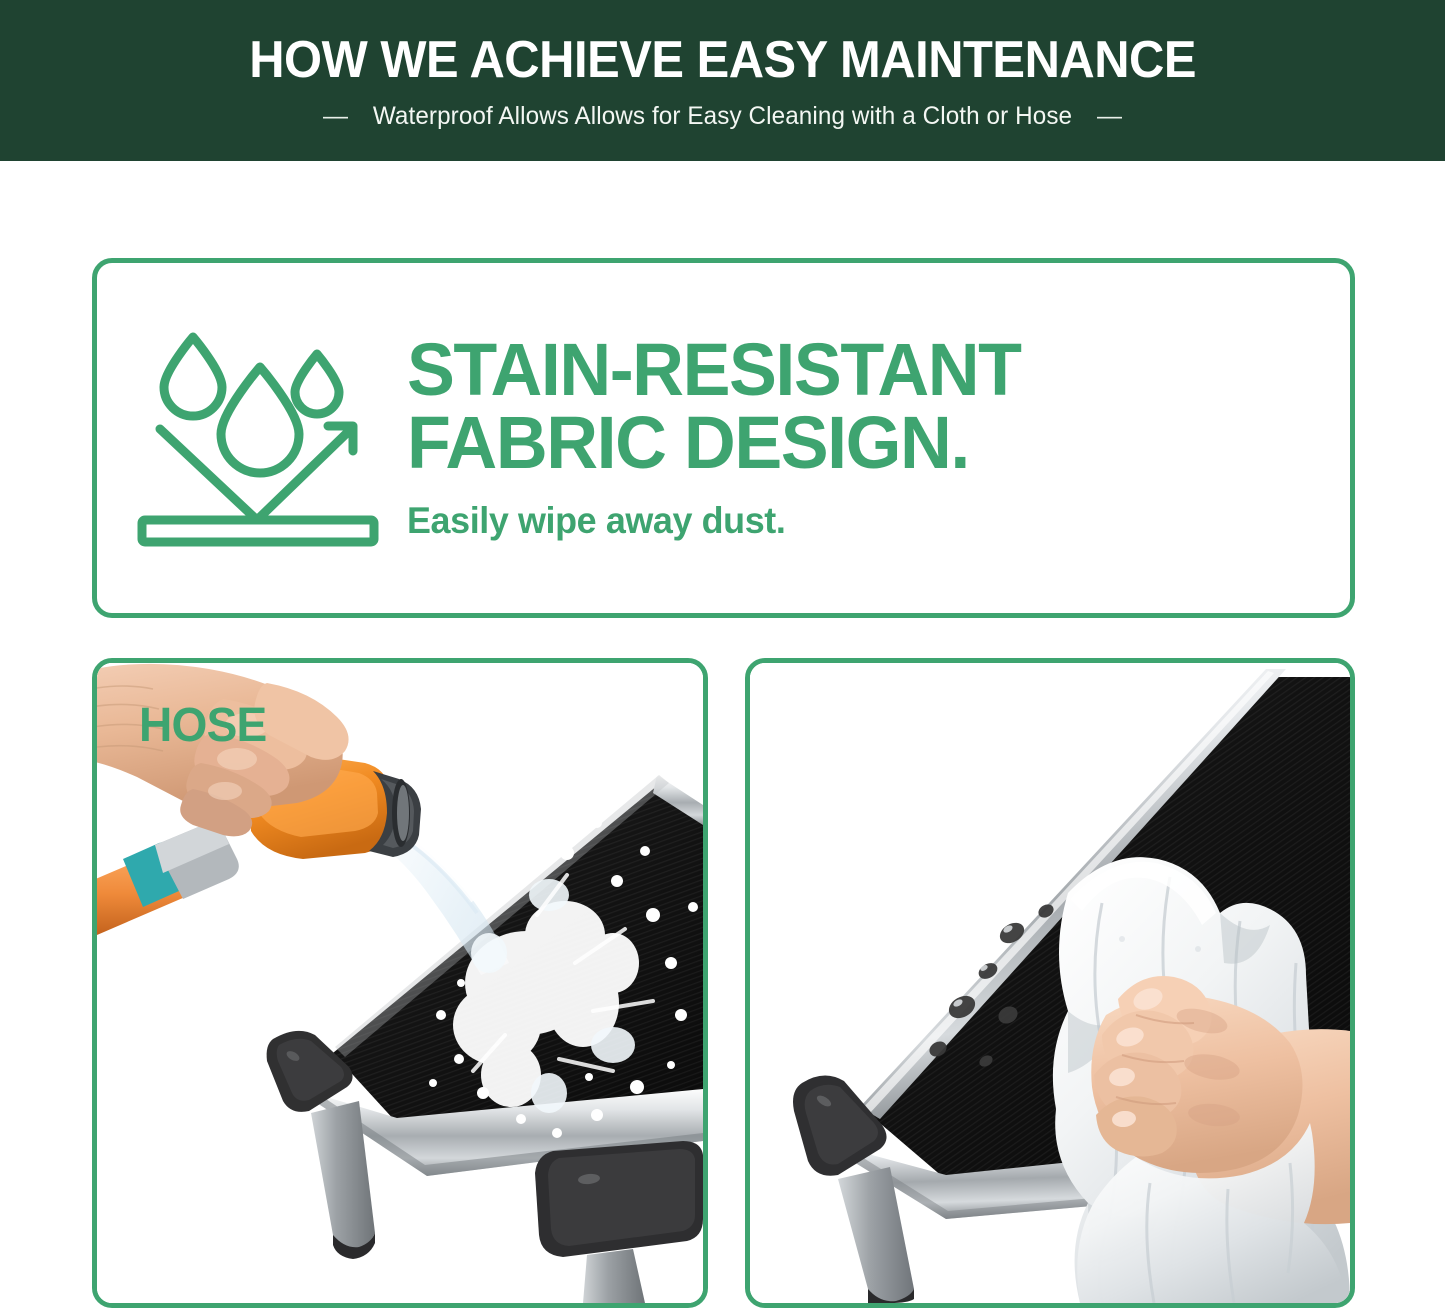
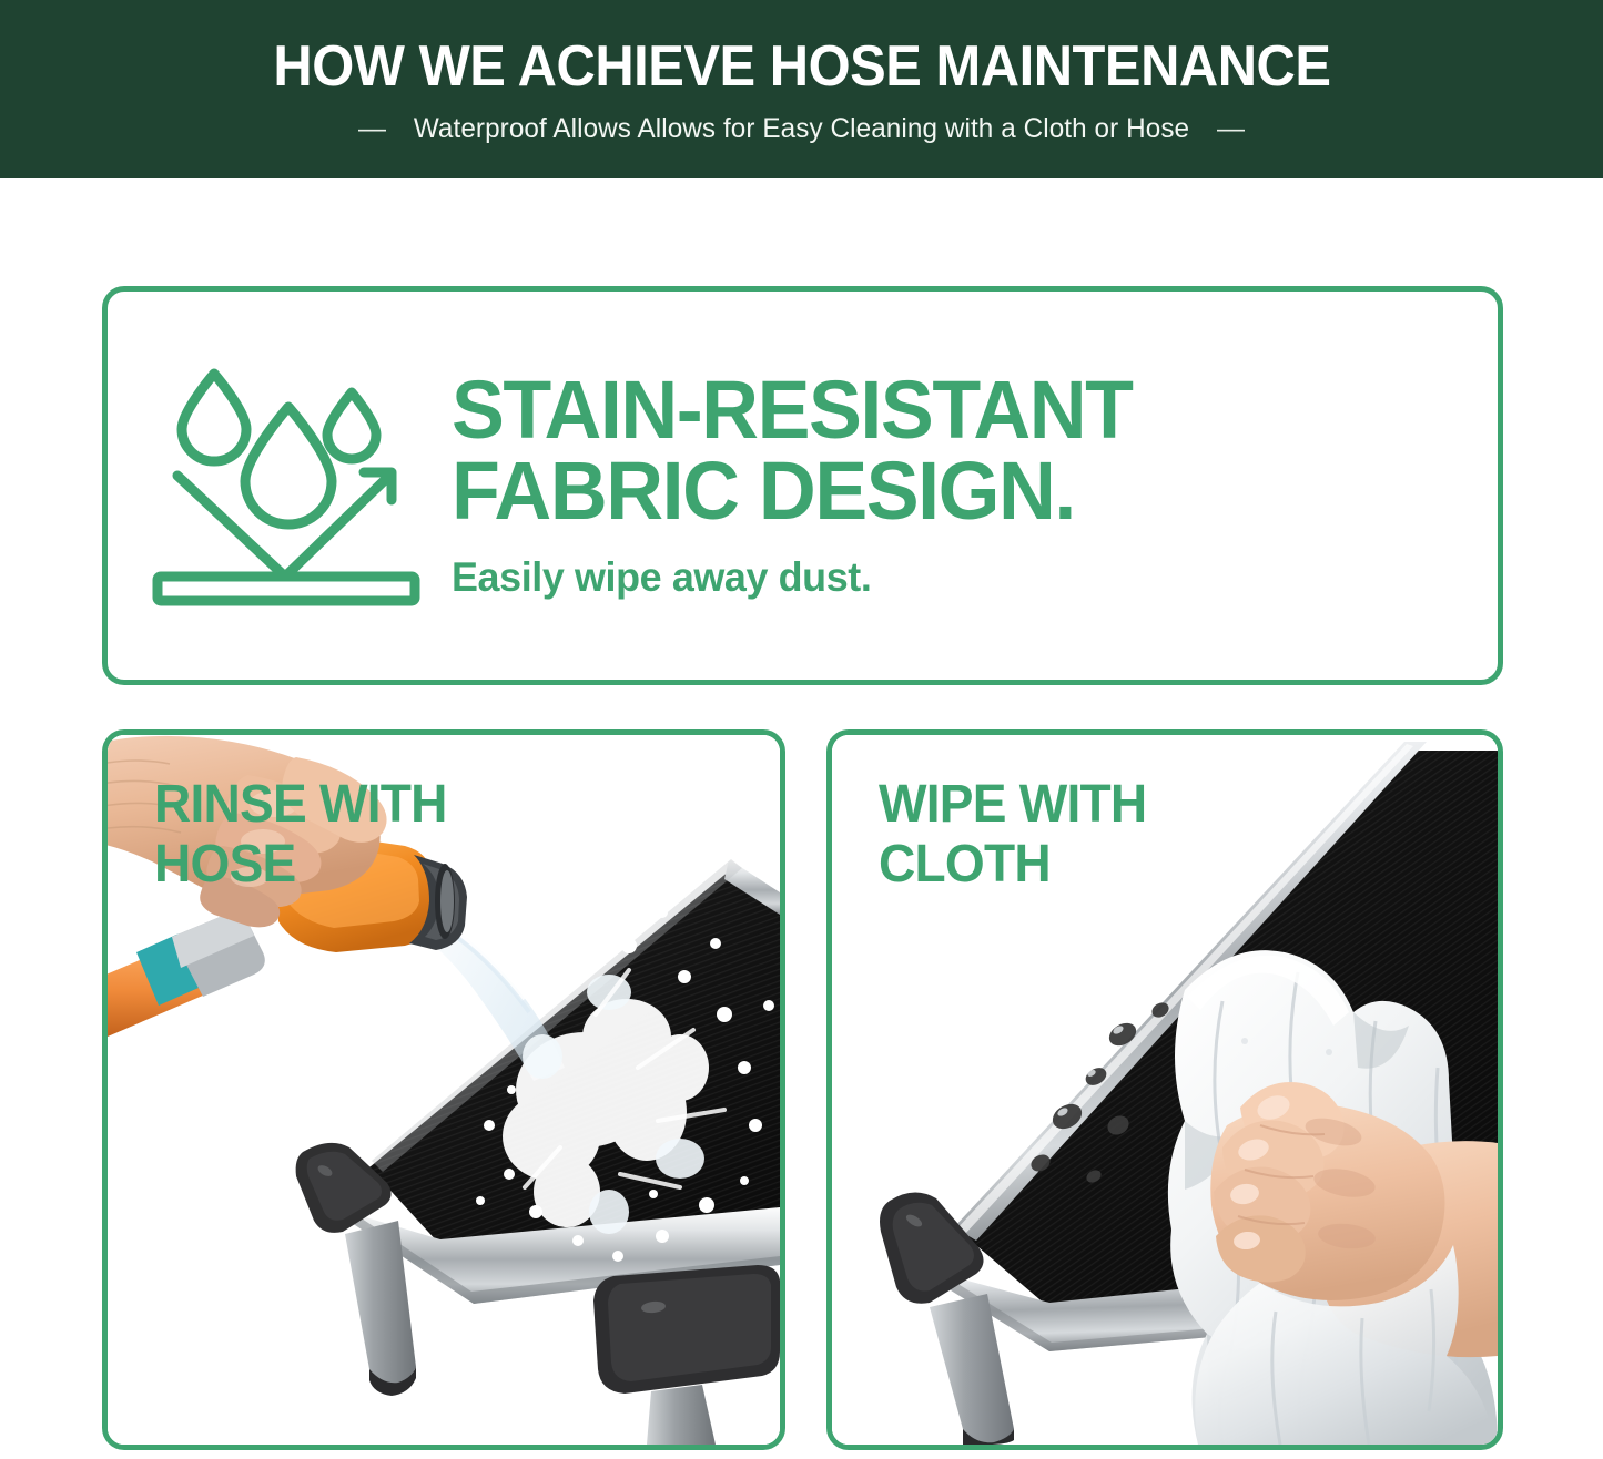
- HOW WE ACHIEVE EASY MAINTENANCE
+ HOW WE ACHIEVE HOSE MAINTENANCE
  —
  Waterproof Allows Allows for Easy Cleaning with a Cloth or Hose
  —
  STAIN-RESISTANT
  FABRIC DESIGN.
  Easily wipe away dust.
+ RINSE WITH
  HOSE
+ WIPE WITH
+ CLOTH
